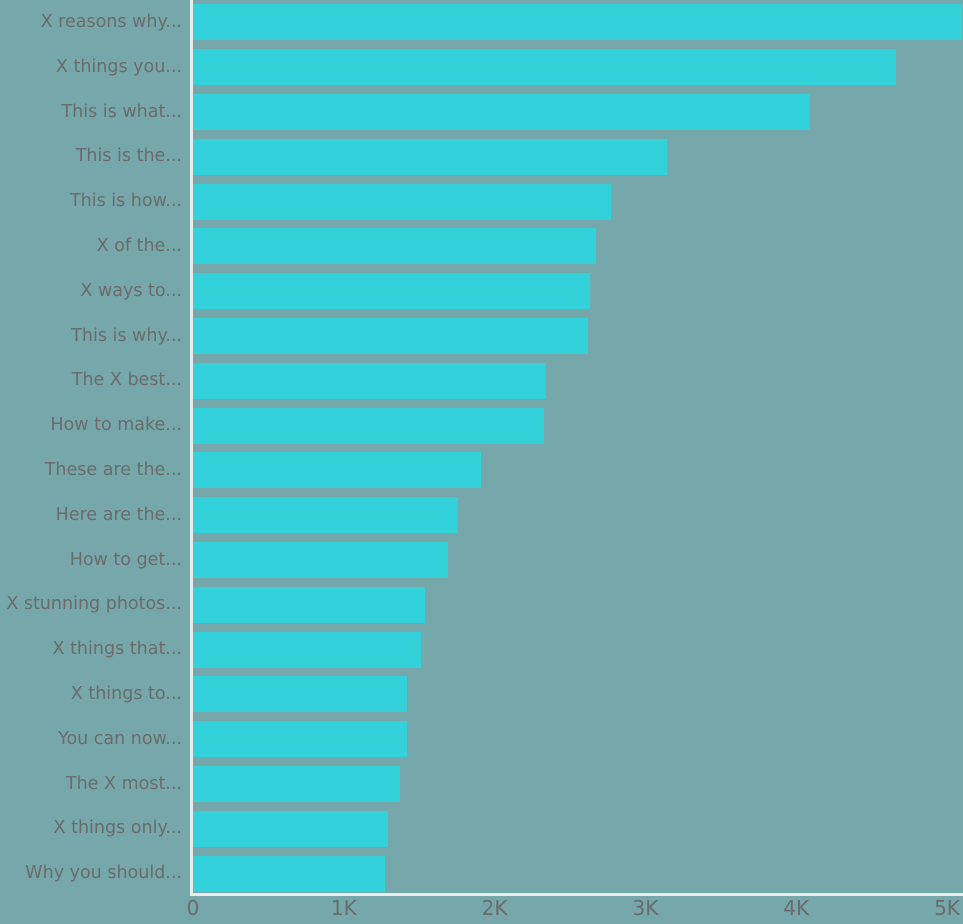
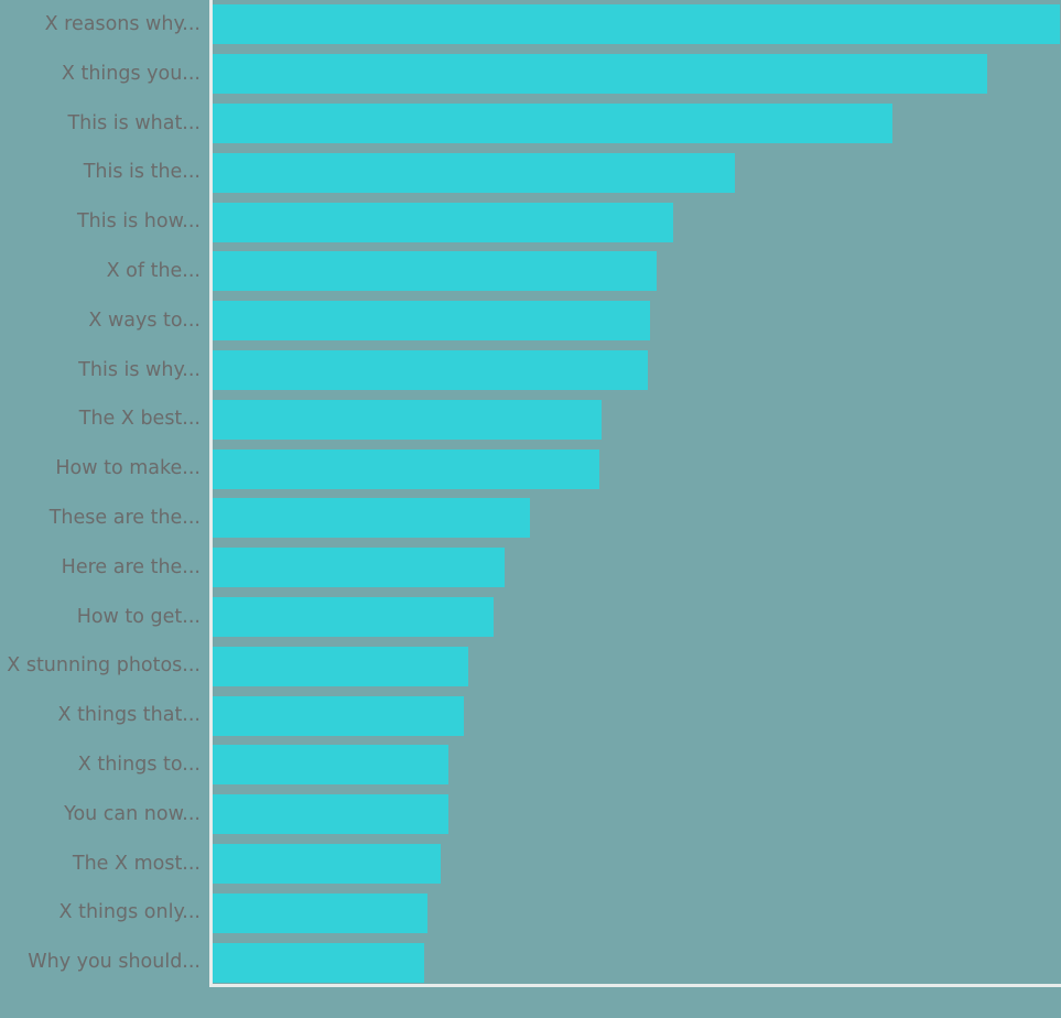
  X reasons why...
  X things you...
  This is what...
  This is the...
  This is how...
  X of the...
  X ways to...
  This is why...
  The X best...
  How to make...
  These are the...
  Here are the...
  How to get...
  X stunning photos...
  X things that...
  X things to...
  You can now...
  The X most...
  X things only...
  Why you should...
- 0
- 1K
- 2K
- 3K
- 4K
- 5K
